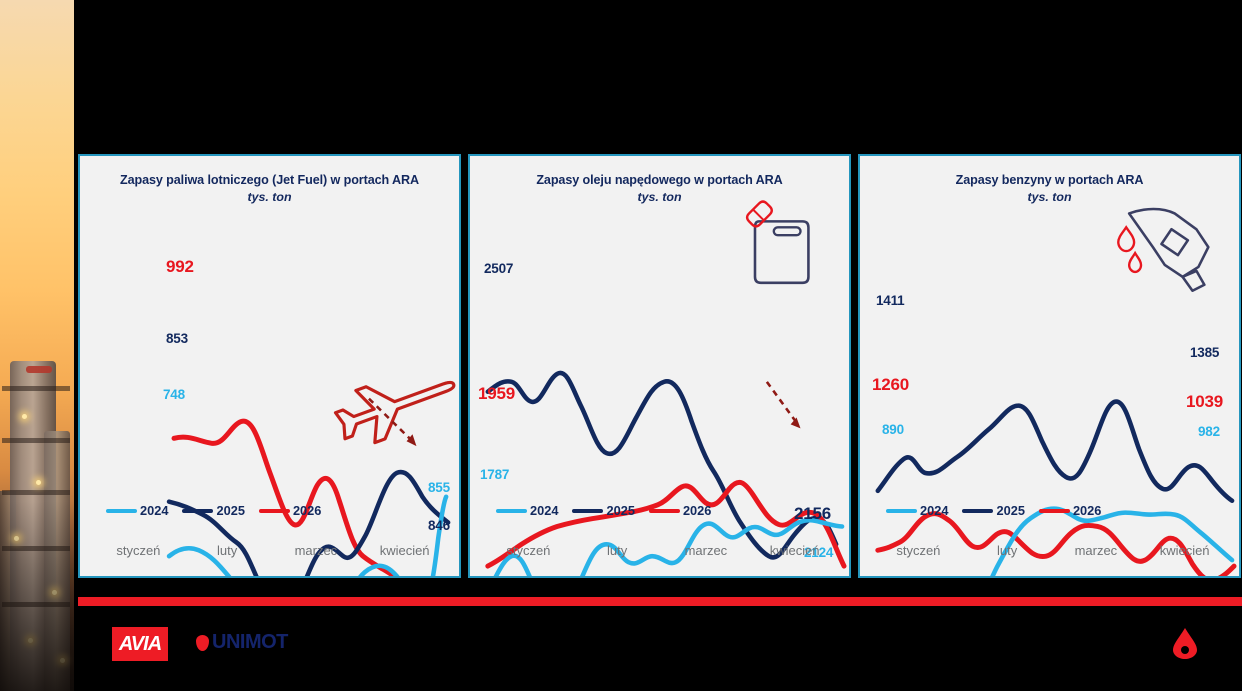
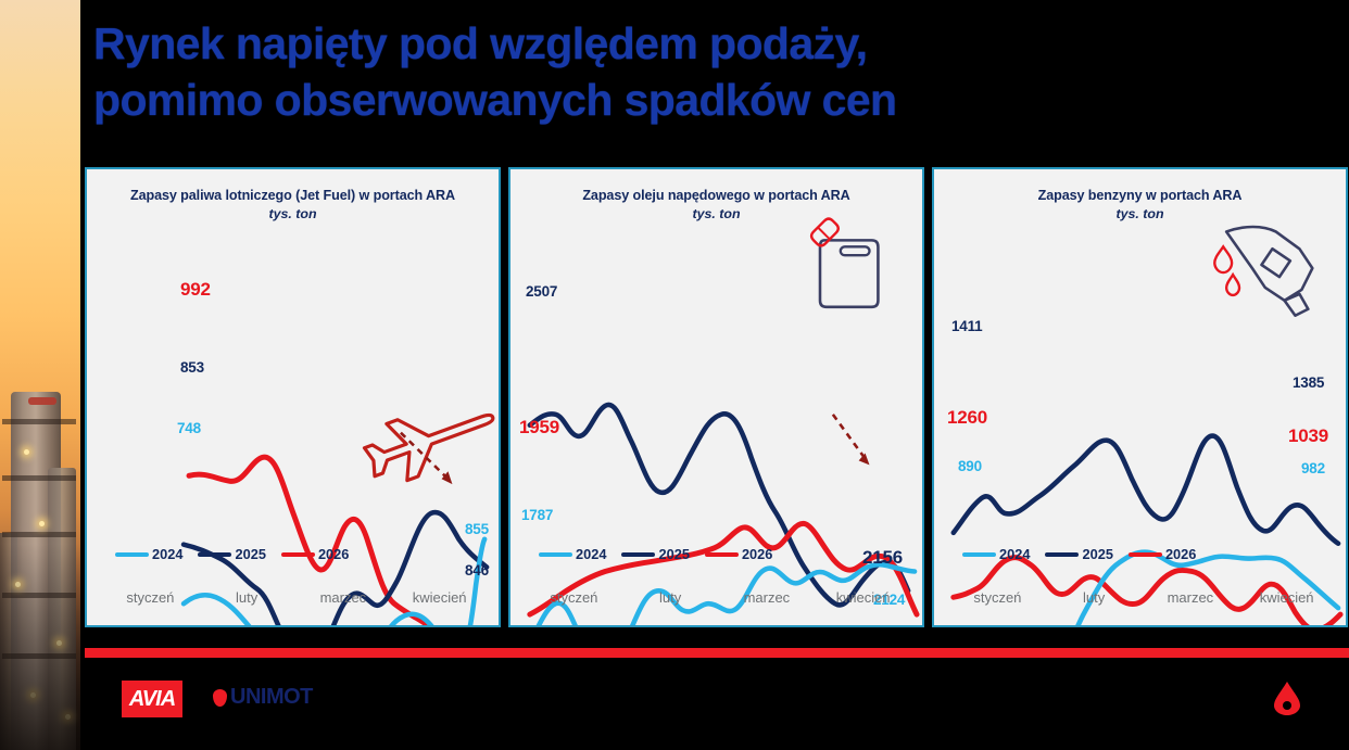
+ Rynek napięty pod względem podaży,
+ pomimo obserwowanych spadków cen
  Zapasy paliwa lotniczego (Jet Fuel) w portach ARA
  tys. ton
  992
  853
  748
  855
  846
  2024
  2025
  2026
  styczeń
  luty
  marzec
  kwiecień
  Zapasy oleju napędowego w portach ARA
  tys. ton
  2507
  1959
  1787
  2156
  2124
  2024
  2025
  2026
  styczeń
  luty
  marzec
  kwiecień
  Zapasy benzyny w portach ARA
  tys. ton
  1411
  1260
  890
  1385
  1039
  982
  2024
  2025
  2026
  styczeń
  luty
  marzec
  kwiecień
  AVIA
  UNIMOT
